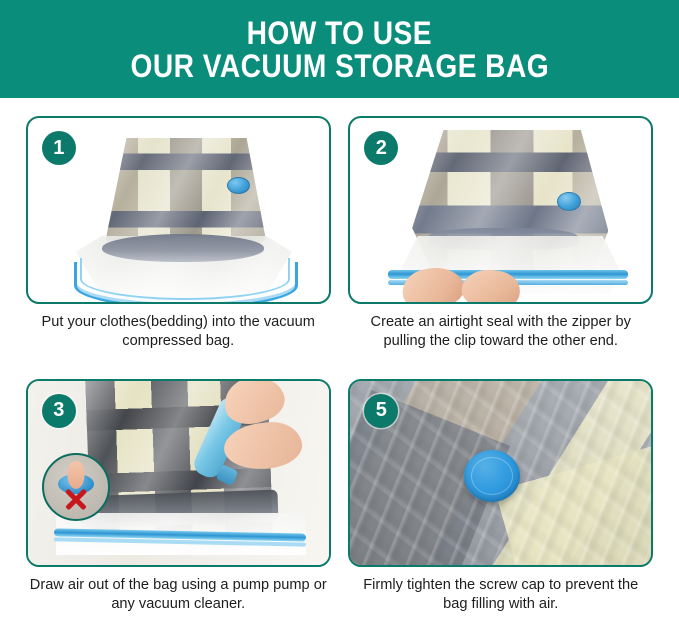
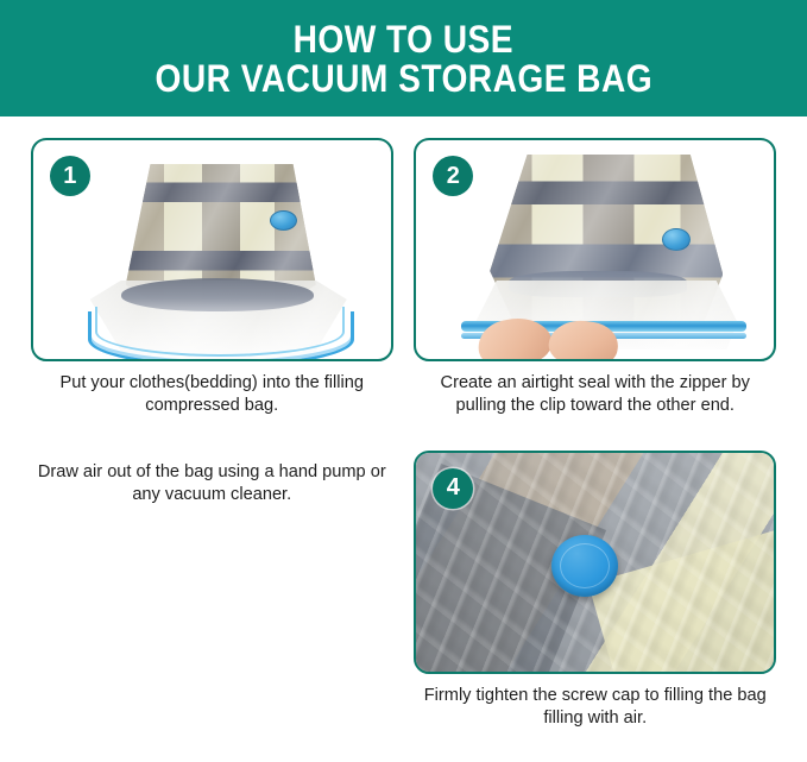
  HOW TO USE
  OUR VACUUM STORAGE BAG
  1
- Put your clothes(bedding) into the vacuum compressed bag.
+ Put your clothes(bedding) into the filling compressed bag.
  2
  Create an airtight seal with the zipper by pulling the clip toward the other end.
- 3
- Draw air out of the bag using a pump pump or any vacuum cleaner.
+ Draw air out of the bag using a hand pump or any vacuum cleaner.
- 5
+ 4
- Firmly tighten the screw cap to prevent the bag filling with air.
+ Firmly tighten the screw cap to filling the bag filling with air.
